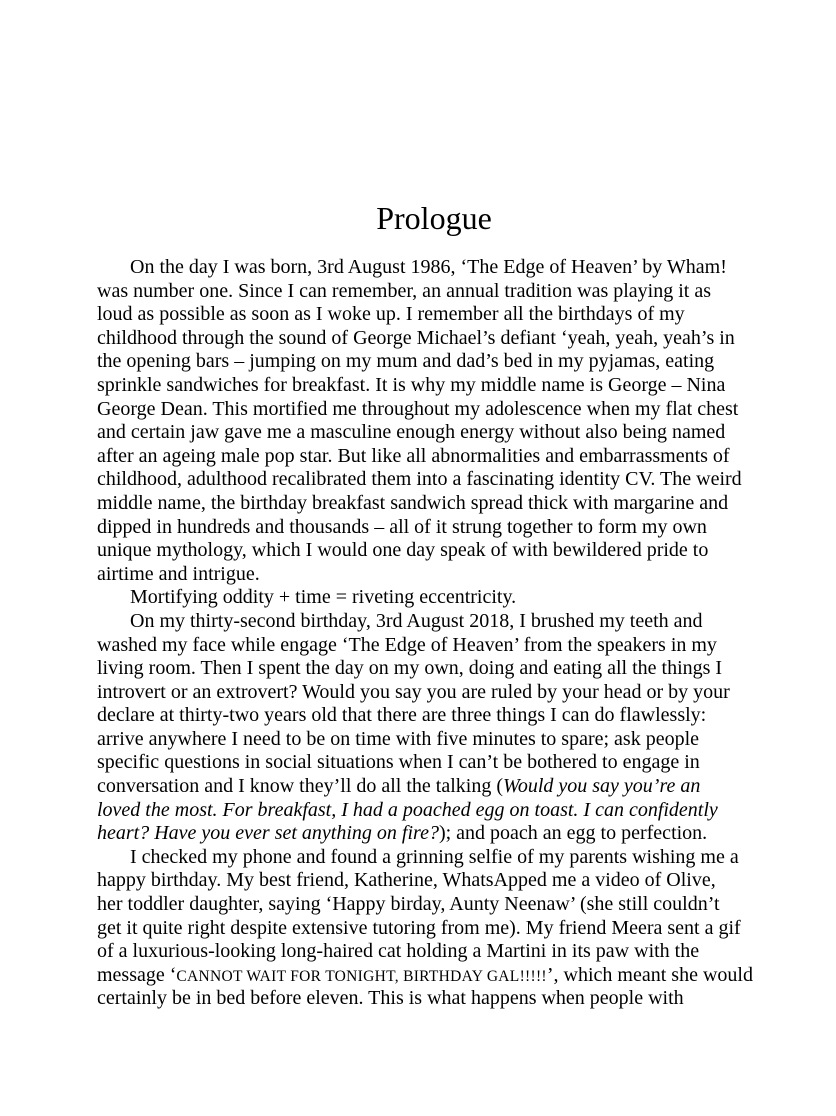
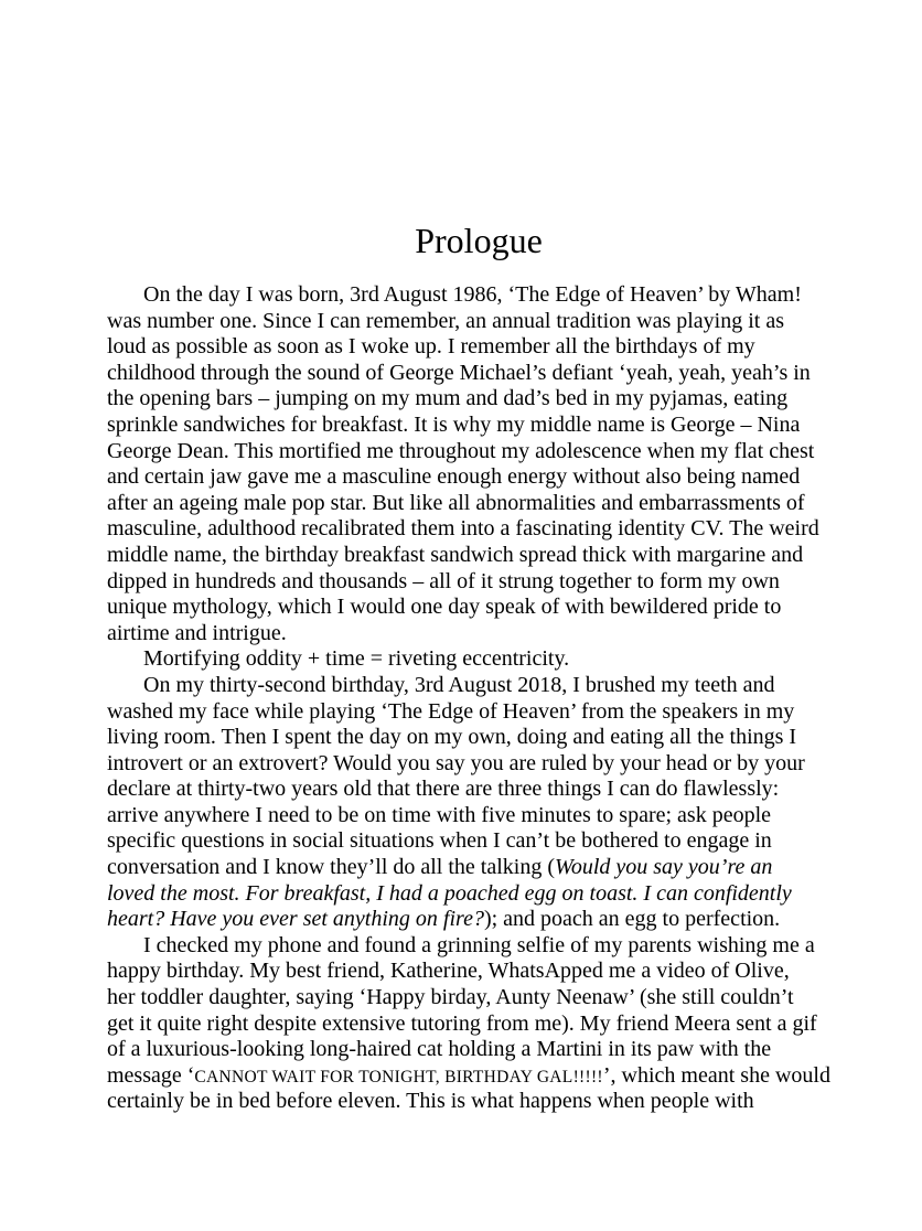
  Prologue
  On the day I was born, 3rd August 1986, ‘The Edge of Heaven’ by Wham!
  was number one. Since I can remember, an annual tradition was playing it as
  loud as possible as soon as I woke up. I remember all the birthdays of my
  childhood through the sound of George Michael’s defiant ‘yeah, yeah, yeah’s in
  the opening bars – jumping on my mum and dad’s bed in my pyjamas, eating
  sprinkle sandwiches for breakfast. It is why my middle name is George – Nina
  George Dean. This mortified me throughout my adolescence when my flat chest
  and certain jaw gave me a masculine enough energy without also being named
  after an ageing male pop star. But like all abnormalities and embarrassments of
- childhood, adulthood recalibrated them into a fascinating identity CV. The weird
+ masculine, adulthood recalibrated them into a fascinating identity CV. The weird
  middle name, the birthday breakfast sandwich spread thick with margarine and
  dipped in hundreds and thousands – all of it strung together to form my own
  unique mythology, which I would one day speak of with bewildered pride to
  airtime and intrigue.
  Mortifying oddity + time = riveting eccentricity.
  On my thirty-second birthday, 3rd August 2018, I brushed my teeth and
- washed my face while engage ‘The Edge of Heaven’ from the speakers in my
+ washed my face while playing ‘The Edge of Heaven’ from the speakers in my
  living room. Then I spent the day on my own, doing and eating all the things I
  introvert or an extrovert? Would you say you are ruled by your head or by your
  declare at thirty-two years old that there are three things I can do flawlessly:
  arrive anywhere I need to be on time with five minutes to spare; ask people
  specific questions in social situations when I can’t be bothered to engage in
  conversation and I know they’ll do all the talking (Would you say you’re an
  loved the most. For breakfast, I had a poached egg on toast. I can confidently
  heart? Have you ever set anything on fire?); and poach an egg to perfection.
  I checked my phone and found a grinning selfie of my parents wishing me a
  happy birthday. My best friend, Katherine, WhatsApped me a video of Olive,
  her toddler daughter, saying ‘Happy birday, Aunty Neenaw’ (she still couldn’t
  get it quite right despite extensive tutoring from me). My friend Meera sent a gif
  of a luxurious-looking long-haired cat holding a Martini in its paw with the
  message ‘CANNOT WAIT FOR TONIGHT, BIRTHDAY GAL!!!!!’, which meant she would
  certainly be in bed before eleven. This is what happens when people with
